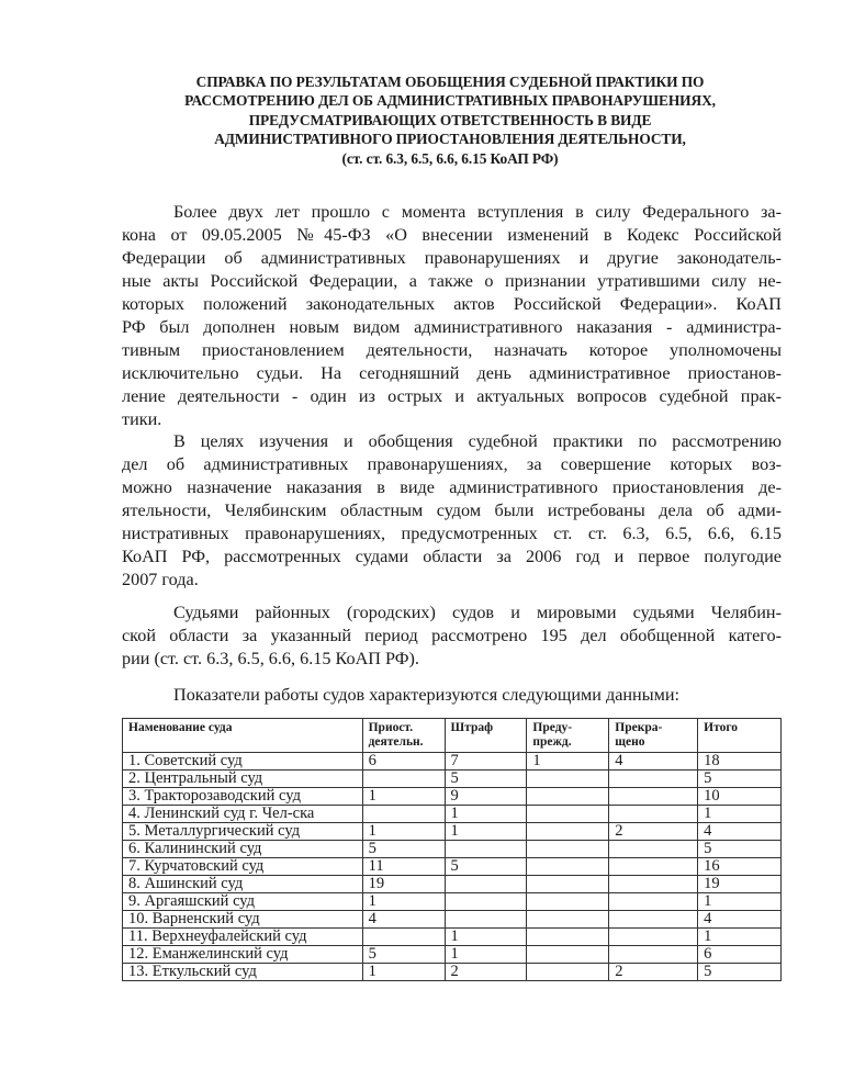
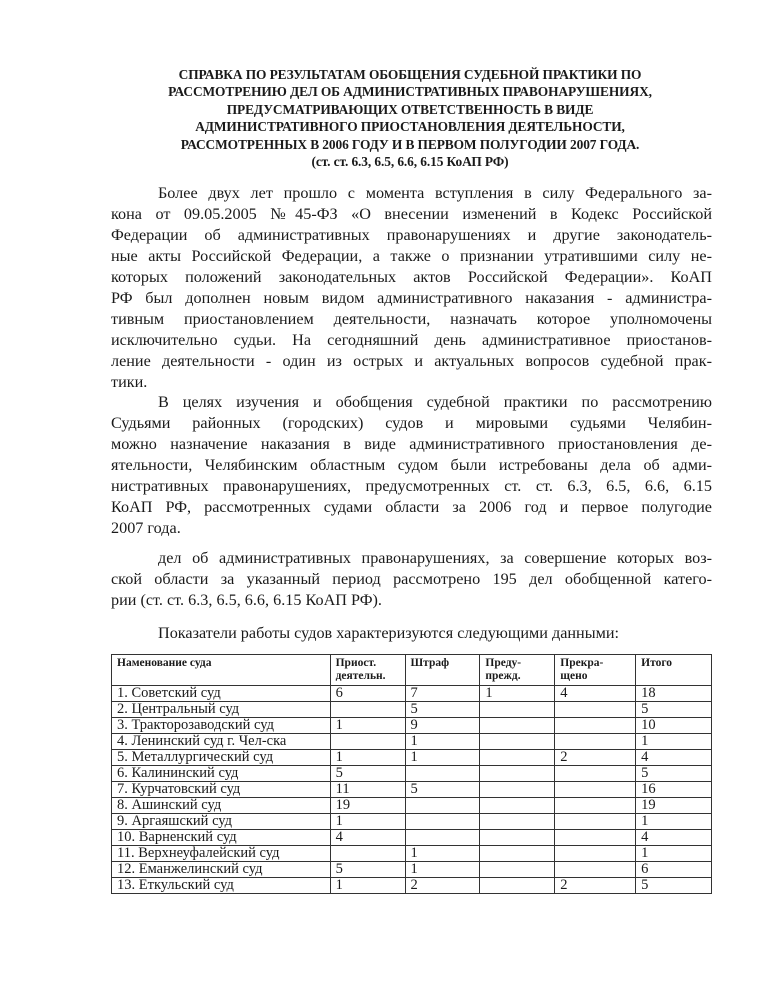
  СПРАВКА ПО РЕЗУЛЬТАТАМ ОБОБЩЕНИЯ СУДЕБНОЙ ПРАКТИКИ ПО
  РАССМОТРЕНИЮ ДЕЛ ОБ АДМИНИСТРАТИВНЫХ ПРАВОНАРУШЕНИЯХ,
  ПРЕДУСМАТРИВАЮЩИХ ОТВЕТСТВЕННОСТЬ В ВИДЕ
  АДМИНИСТРАТИВНОГО ПРИОСТАНОВЛЕНИЯ ДЕЯТЕЛЬНОСТИ,
+ РАССМОТРЕННЫХ В 2006 ГОДУ И В ПЕРВОМ ПОЛУГОДИИ 2007 ГОДА.
  (ст. ст. 6.3, 6.5, 6.6, 6.15 КоАП РФ)
  Более двух лет прошло с момента вступления в силу Федерального за-
  кона от 09.05.2005 №45-ФЗ «О внесении изменений в Кодекс Российской
  Федерации об административных правонарушениях и другие законодатель-
  ные акты Российской Федерации, а также о признании утратившими силу не-
  которых положений законодательных актов Российской Федерации». КоАП
  РФ был дополнен новым видом административного наказания - администра-
  тивным приостановлением деятельности, назначать которое уполномочены
  исключительно судьи. На сегодняшний день административное приостанов-
  ление деятельности - один из острых и актуальных вопросов судебной прак-
  тики.
  В целях изучения и обобщения судебной практики по рассмотрению
- дел об административных правонарушениях, за совершение которых воз-
+ Судьями районных (городских) судов и мировыми судьями Челябин-
  можно назначение наказания в виде административного приостановления де-
  ятельности, Челябинским областным судом были истребованы дела об адми-
  нистративных правонарушениях, предусмотренных ст. ст. 6.3, 6.5, 6.6, 6.15
  КоАП РФ, рассмотренных судами области за 2006 год и первое полугодие
  2007 года.
- Судьями районных (городских) судов и мировыми судьями Челябин-
+ дел об административных правонарушениях, за совершение которых воз-
  ской области за указанный период рассмотрено 195 дел обобщенной катего-
  рии (ст. ст. 6.3, 6.5, 6.6, 6.15 КоАП РФ).
  Показатели работы судов характеризуются следующими данными:
  Наменование суда	Приост.деятельн.	Штраф	Преду-прежд.	Прекра-щено	Итого
  1. Советский суд	6	7	1	4	18
  2. Центральный суд		5			5
  3. Тракторозаводский суд	1	9			10
  4. Ленинский суд г. Чел-ска		1			1
  5. Металлургический суд	1	1		2	4
  6. Калининский суд	5				5
  7. Курчатовский суд	11	5			16
  8. Ашинский суд	19				19
  9. Аргаяшский суд	1				1
  10. Варненский суд	4				4
  11. Верхнеуфалейский суд		1			1
  12. Еманжелинский суд	5	1			6
  13. Еткульский суд	1	2		2	5
